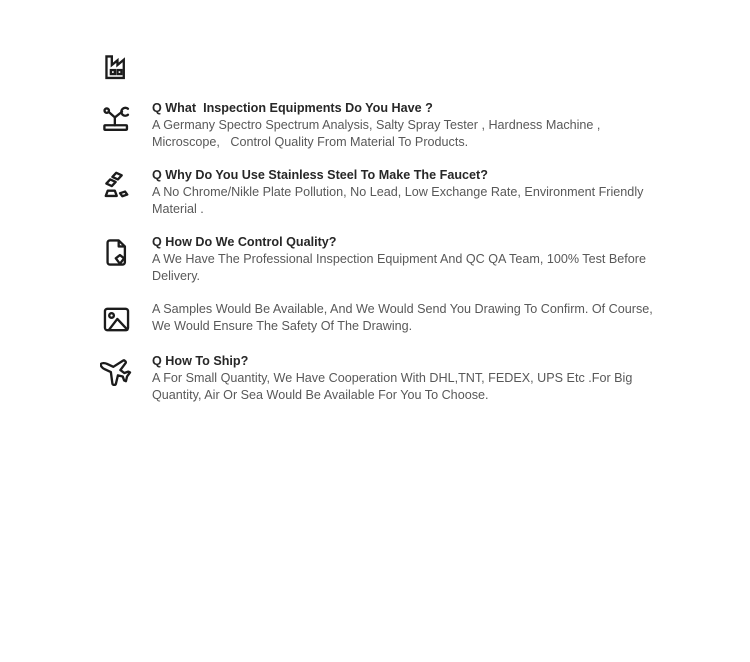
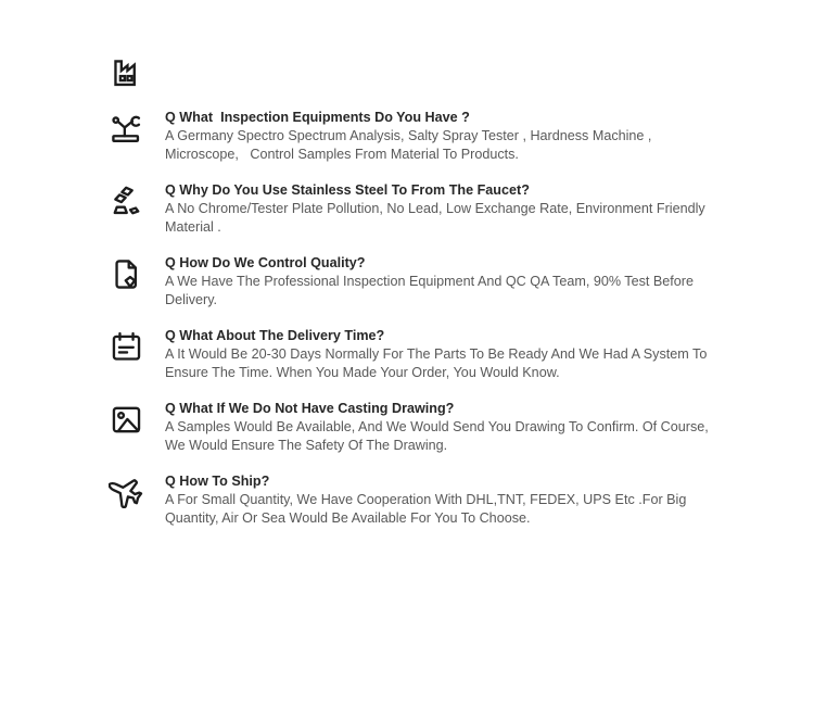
  Q What Inspection Equipments Do You Have ?
- A Germany Spectro Spectrum Analysis, Salty Spray Tester , Hardness Machine , Microscope, Control Quality From Material To Products.
+ A Germany Spectro Spectrum Analysis, Salty Spray Tester , Hardness Machine , Microscope, Control Samples From Material To Products.
- Q Why Do You Use Stainless Steel To Make The Faucet?
+ Q Why Do You Use Stainless Steel To From The Faucet?
- A No Chrome/Nikle Plate Pollution, No Lead, Low Exchange Rate, Environment Friendly Material .
+ A No Chrome/Tester Plate Pollution, No Lead, Low Exchange Rate, Environment Friendly Material .
  Q How Do We Control Quality?
- A We Have The Professional Inspection Equipment And QC QA Team, 100% Test Before Delivery.
+ A We Have The Professional Inspection Equipment And QC QA Team, 90% Test Before Delivery.
+ Q What About The Delivery Time?
+ A It Would Be 20-30 Days Normally For The Parts To Be Ready And We Had A System To Ensure The Time. When You Made Your Order, You Would Know.
+ Q What If We Do Not Have Casting Drawing?
  A Samples Would Be Available, And We Would Send You Drawing To Confirm. Of Course, We Would Ensure The Safety Of The Drawing.
  Q How To Ship?
  A For Small Quantity, We Have Cooperation With DHL,TNT, FEDEX, UPS Etc .For Big Quantity, Air Or Sea Would Be Available For You To Choose.
